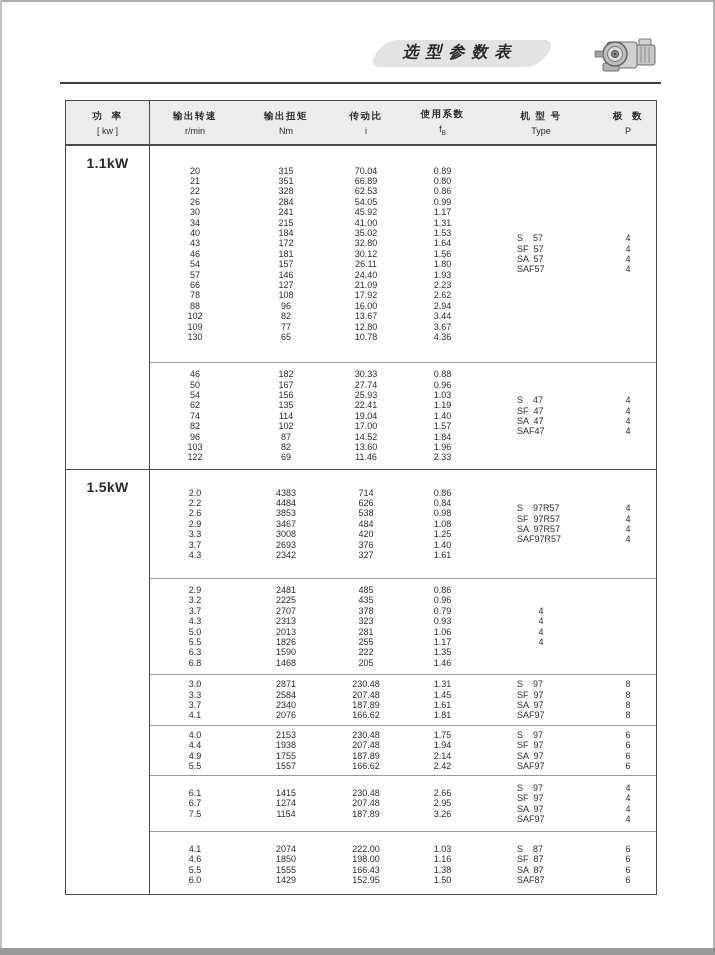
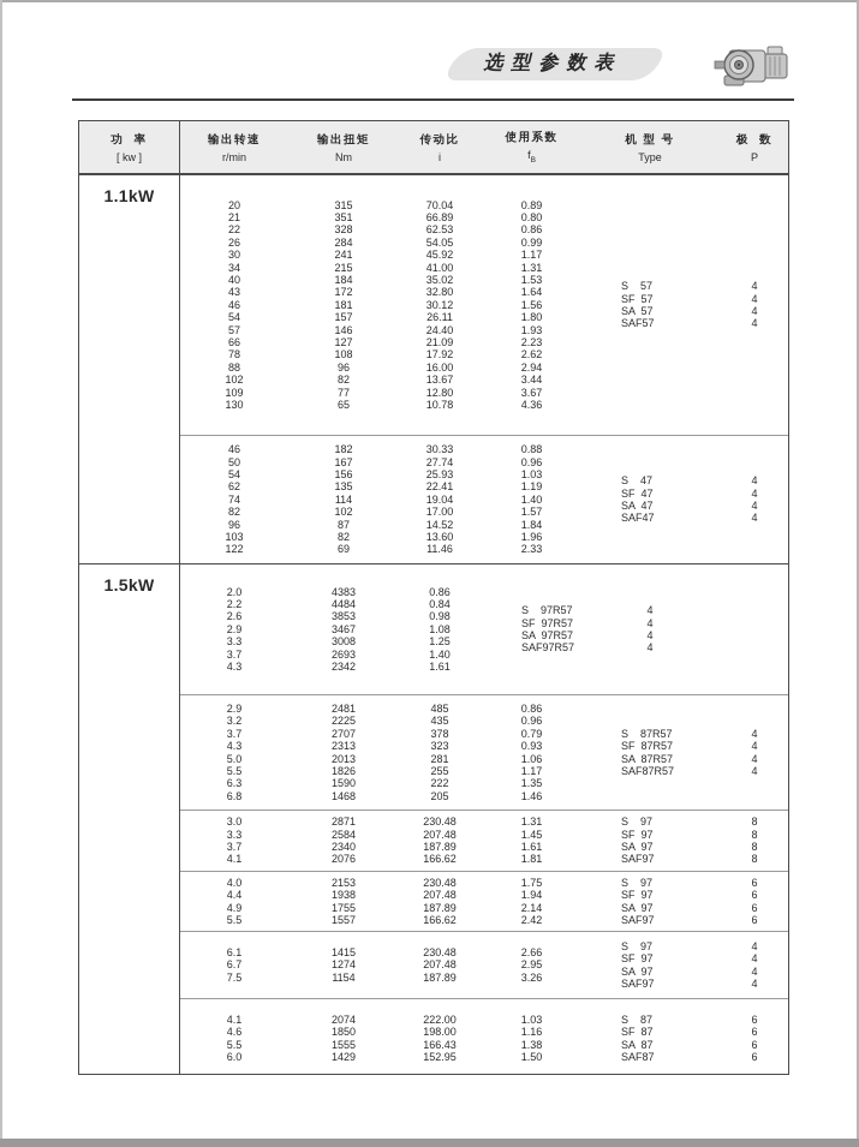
  选型参数表
  功 率
  [ kw ]
  输出转速
  r/min
  输出扭矩
  Nm
  传动比
  i
  使用系数
  机 型 号
  Type
  极 数
  P
  1.1kW
  20
  21
  22
  26
  30
  34
  40
  43
  46
  54
  57
  66
  78
  88
  102
  109
  130
  315
  351
  328
  284
  241
  215
  184
  172
  181
  157
  146
  127
  108
  96
  82
  77
  65
  70.04
  66.89
  62.53
  54.05
  45.92
  41.00
  35.02
  32.80
  30.12
  26.11
  24.40
  21.09
  17.92
  16.00
  13.67
  12.80
  10.78
  0.89
  0.80
  0.86
  0.99
  1.17
  1.31
  1.53
  1.64
  1.56
  1.80
  1.93
  2.23
  2.62
  2.94
  3.44
  3.67
  4.36
  S 57
  SF 57
  SA 57
  SAF57
  4
  4
  4
  4
  46
  50
  54
  62
  74
  82
  96
  103
  122
  182
  167
  156
  135
  114
  102
  87
  82
  69
  30.33
  27.74
  25.93
  22.41
  19.04
  17.00
  14.52
  13.60
  11.46
  0.88
  0.96
  1.03
  1.19
  1.40
  1.57
  1.84
  1.96
  2.33
  S 47
  SF 47
  SA 47
  SAF47
  4
  4
  4
  4
  1.5kW
  2.0
  2.2
  2.6
  2.9
  3.3
  3.7
  4.3
  4383
  4484
  3853
  3467
  3008
  2693
  2342
- 714
- 626
- 538
- 484
- 420
- 376
- 327
  0.86
  0.84
  0.98
  1.08
  1.25
  1.40
  1.61
  S 97R57
  SF 97R57
  SA 97R57
  SAF97R57
  4
  4
  4
  4
  2.9
  3.2
  3.7
  4.3
  5.0
  5.5
  6.3
  6.8
  2481
  2225
  2707
  2313
  2013
  1826
  1590
  1468
  485
  435
  378
  323
  281
  255
  222
  205
  0.86
  0.96
  0.79
  0.93
  1.06
  1.17
  1.35
  1.46
+ S 87R57
+ SF 87R57
+ SA 87R57
+ SAF87R57
  4
  4
  4
  4
  3.0
  3.3
  3.7
  4.1
  2871
  2584
  2340
  2076
  230.48
  207.48
  187.89
  166.62
  1.31
  1.45
  1.61
  1.81
  S 97
  SF 97
  SA 97
  SAF97
  8
  8
  8
  8
  4.0
  4.4
  4.9
  5.5
  2153
  1938
  1755
  1557
  230.48
  207.48
  187.89
  166.62
  1.75
  1.94
  2.14
  2.42
  S 97
  SF 97
  SA 97
  SAF97
  6
  6
  6
  6
  6.1
  6.7
  7.5
  1415
  1274
  1154
  230.48
  207.48
  187.89
  2.66
  2.95
  3.26
  S 97
  SF 97
  SA 97
  SAF97
  4
  4
  4
  4
  4.1
  4.6
  5.5
  6.0
  2074
  1850
  1555
  1429
  222.00
  198.00
  166.43
  152.95
  1.03
  1.16
  1.38
  1.50
  S 87
  SF 87
  SA 87
  SAF87
  6
  6
  6
  6
